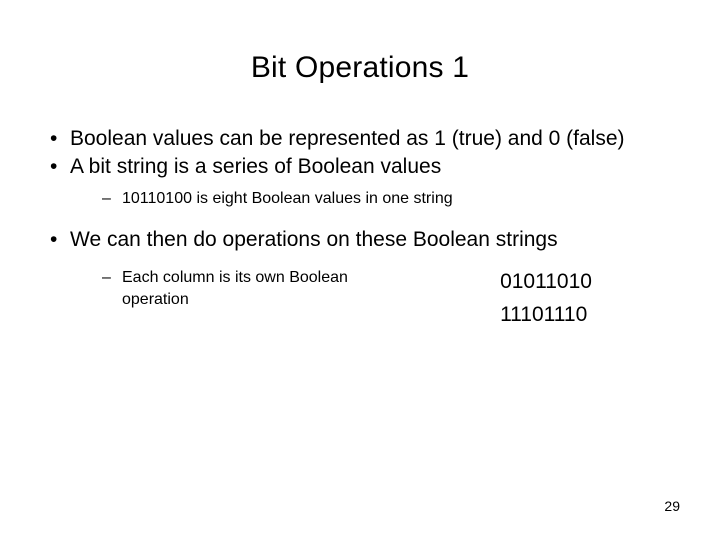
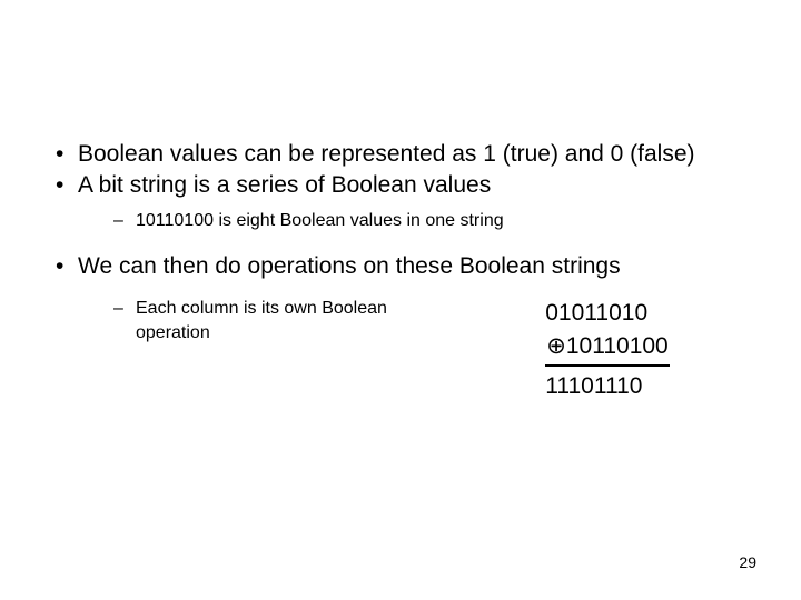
- Bit Operations 1
  •
  Boolean values can be represented as 1 (true) and 0 (false)
  •
  A bit string is a series of Boolean values
  –
  10110100 is eight Boolean values in one string
  •
  We can then do operations on these Boolean strings
  –
  Each column is its own Boolean operation
  01011010
+ ⊕10110100
  11101110
  29
